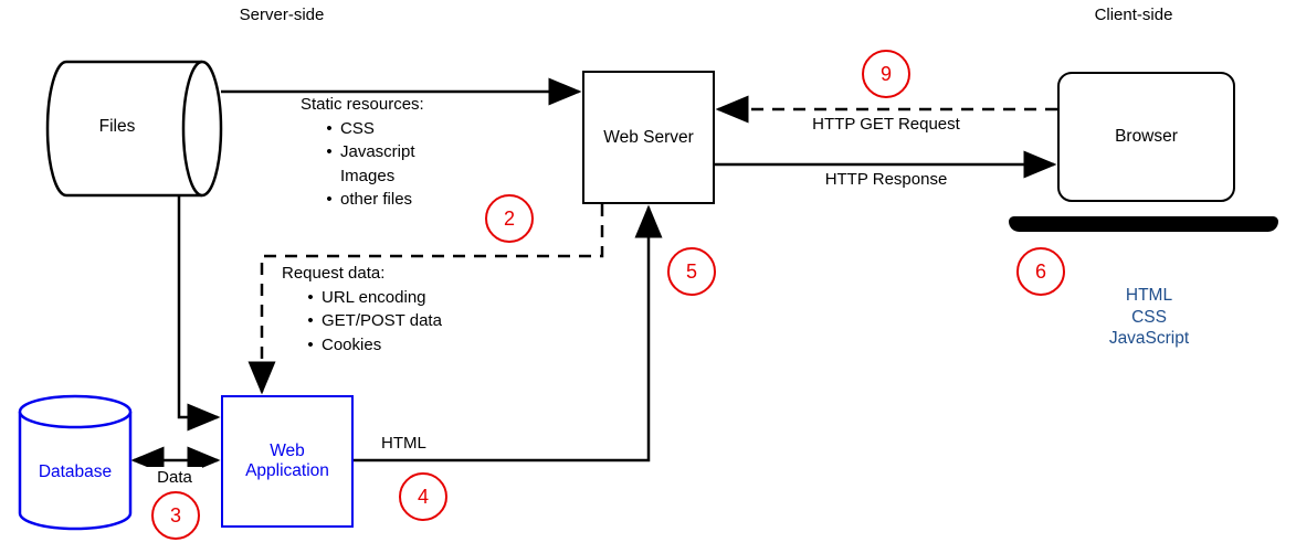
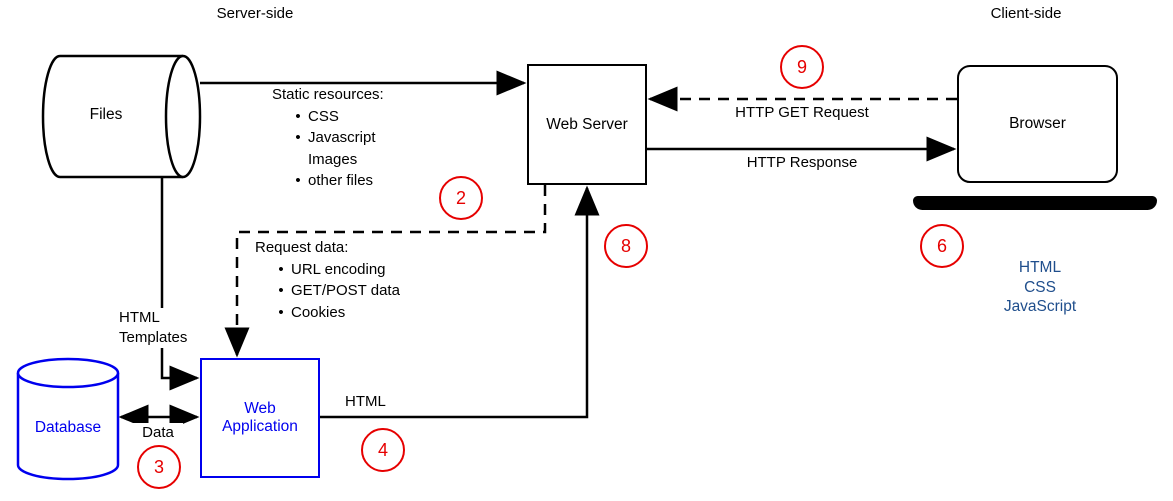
  Server-side
  Client-side
  Files
  Web Server
  Browser
  Database
  Web Application
  Static resources:
  •
  CSS
  •
  Javascript
  Images
  •
  other files
  Request data:
  •
  URL encoding
  •
  GET/POST data
  •
  Cookies
  HTTP GET Request
  HTTP Response
+ HTML Templates
  Data
  HTML
  HTML
  CSS
  JavaScript
  9
  2
  3
  4
- 5
+ 8
  6
